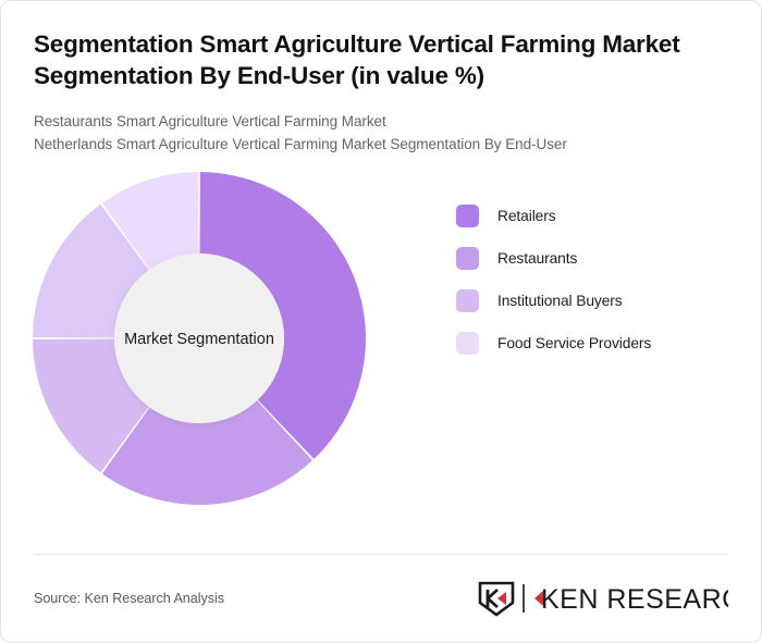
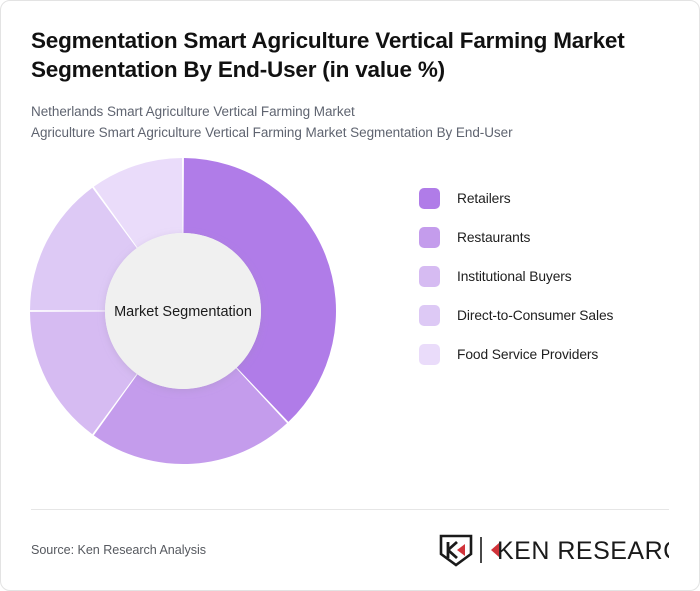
  Segmentation Smart Agriculture Vertical Farming Market Segmentation By End-User (in value %)
- Restaurants Smart Agriculture Vertical Farming Market
+ Netherlands Smart Agriculture Vertical Farming Market
- Netherlands Smart Agriculture Vertical Farming Market Segmentation By End-User
+ Agriculture Smart Agriculture Vertical Farming Market Segmentation By End-User
  Market Segmentation
  Retailers
  Restaurants
  Institutional Buyers
+ Direct-to-Consumer Sales
  Food Service Providers
  Source: Ken Research Analysis
  KEN RESEAR
